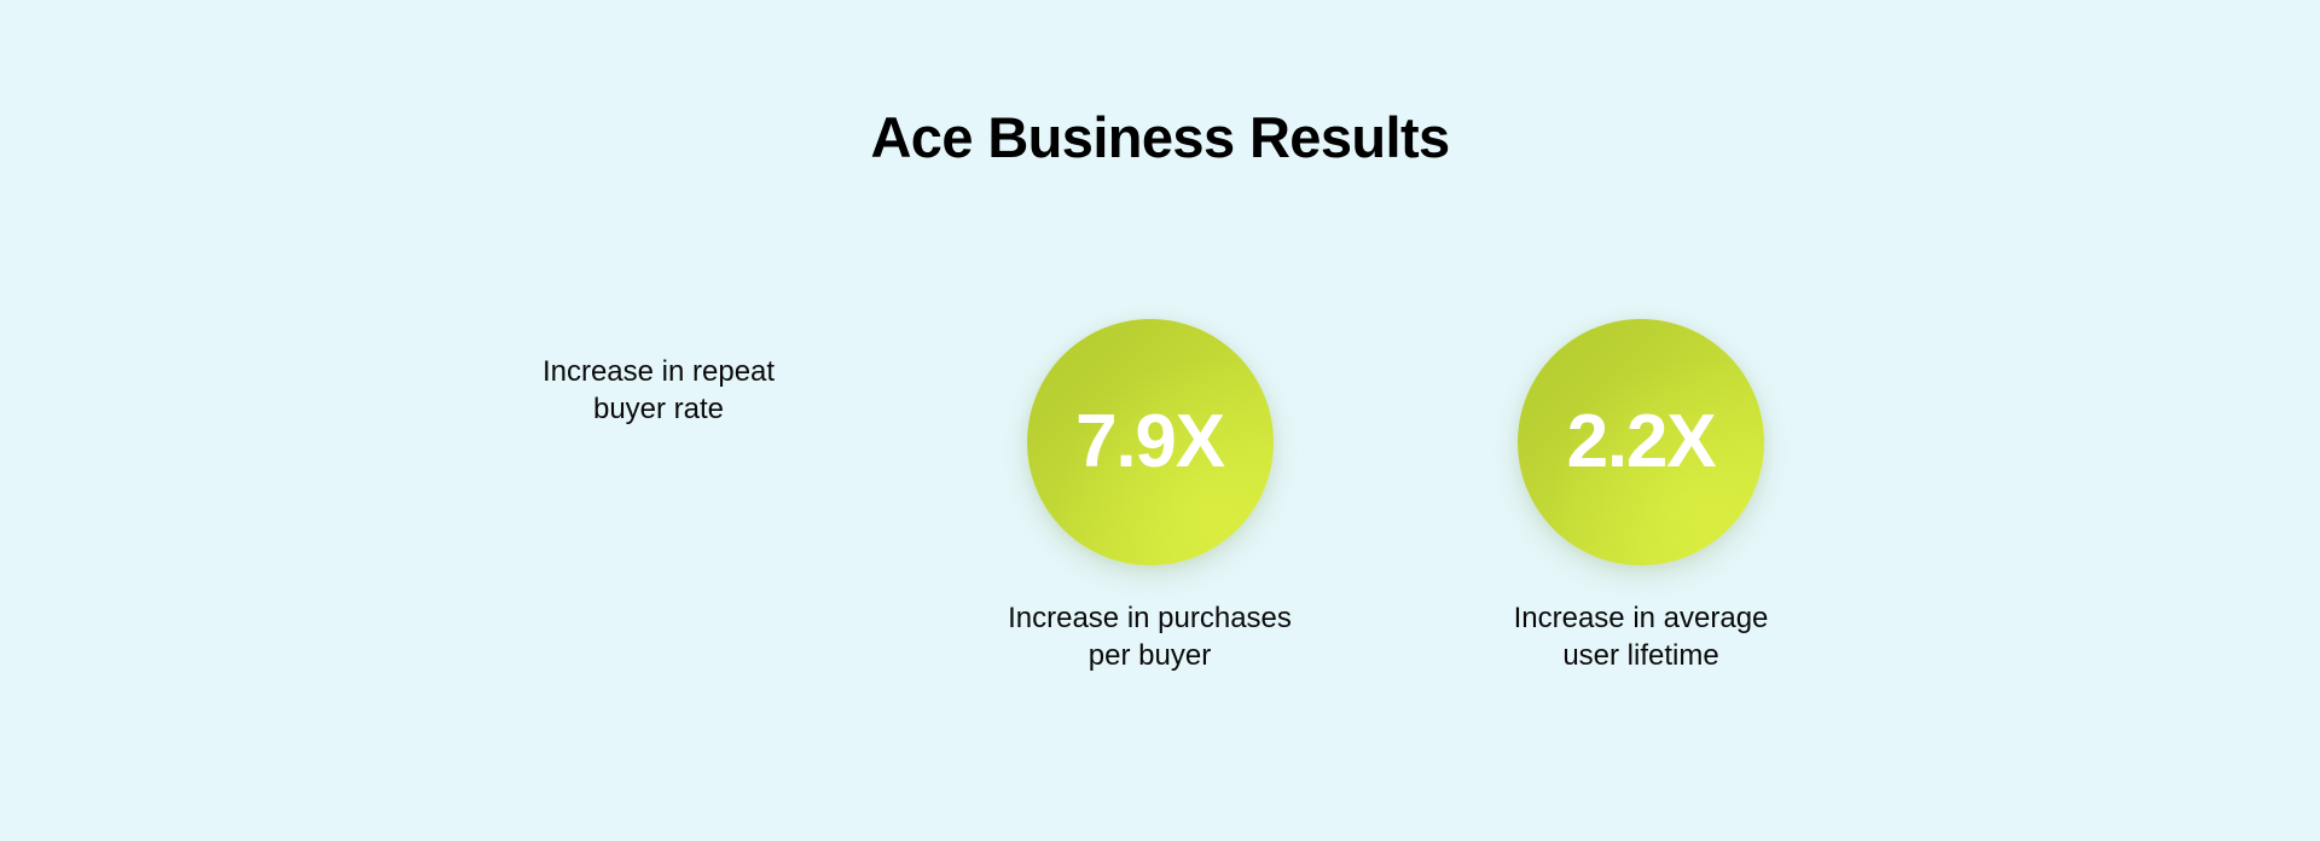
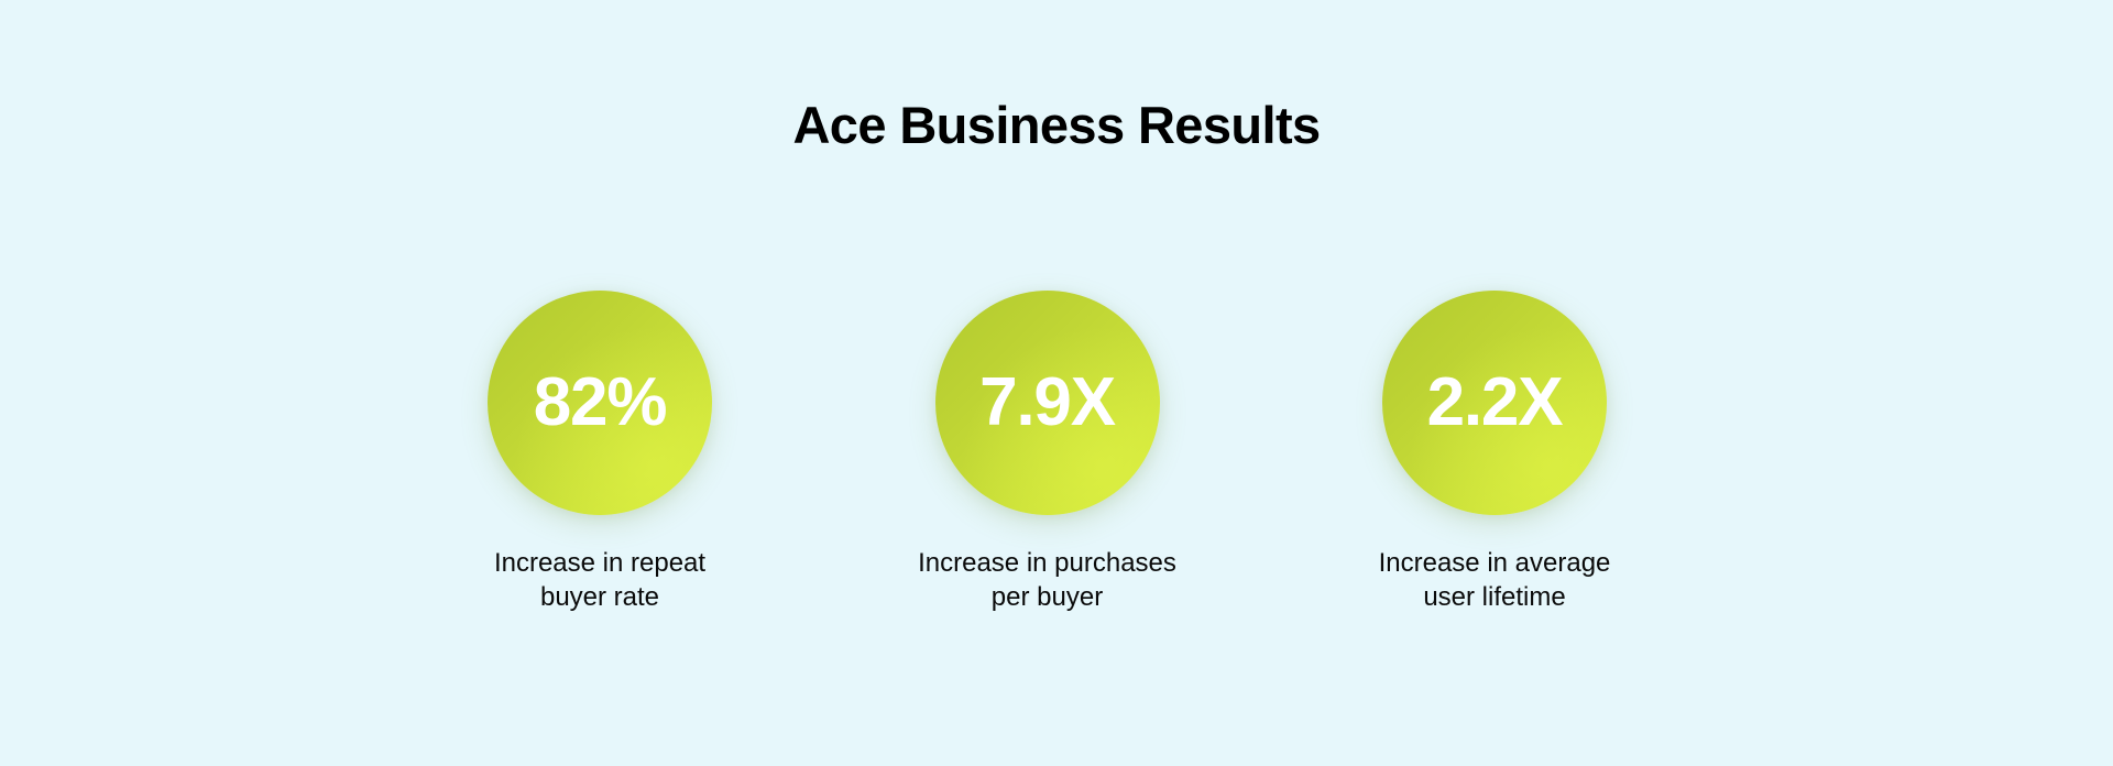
  Ace Business Results
+ 82%
  Increase in repeat
  buyer rate
  7.9X
  Increase in purchases
  per buyer
  2.2X
  Increase in average
  user lifetime
